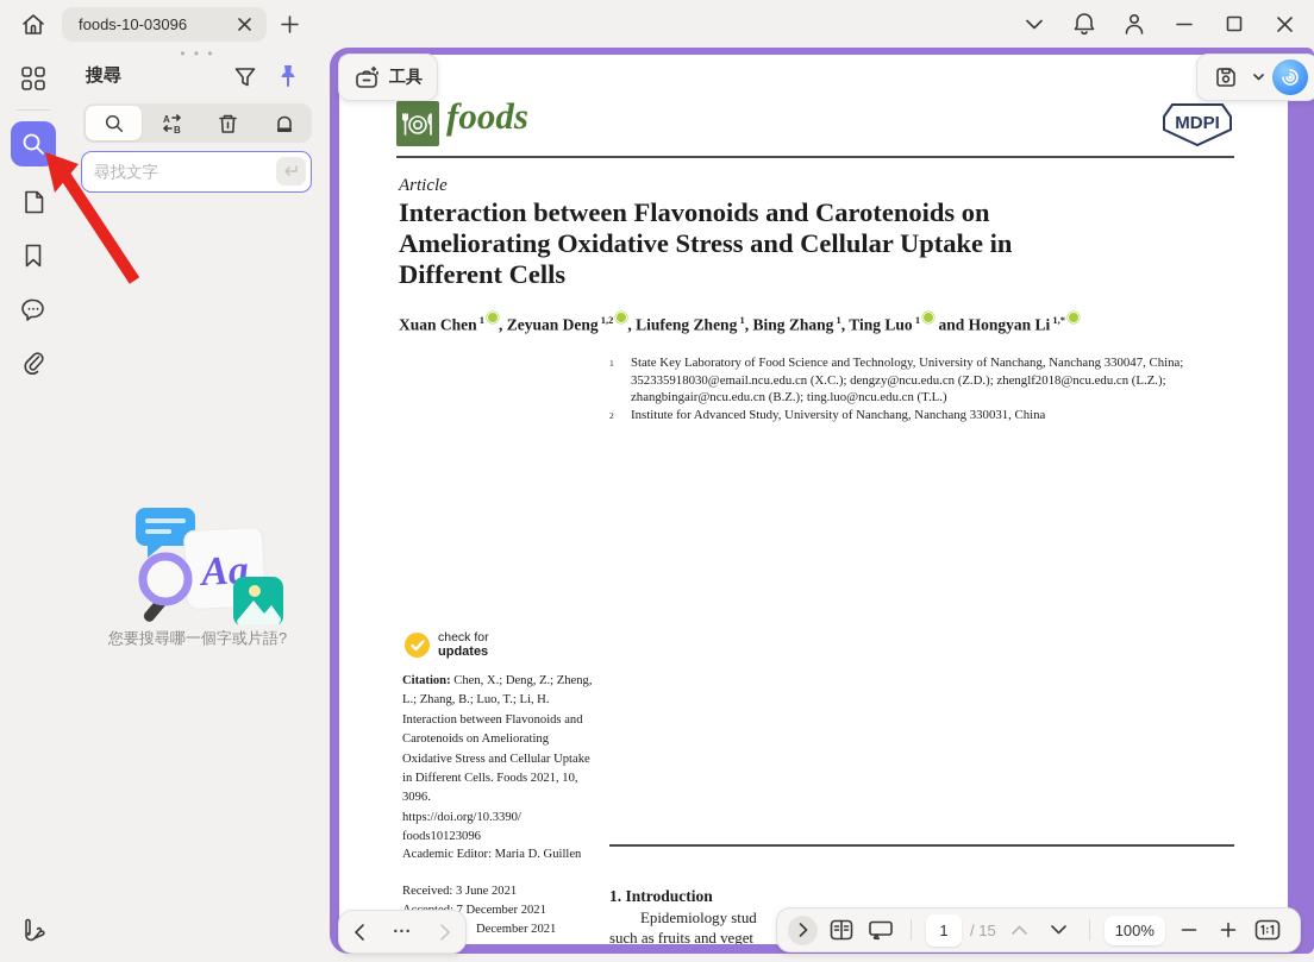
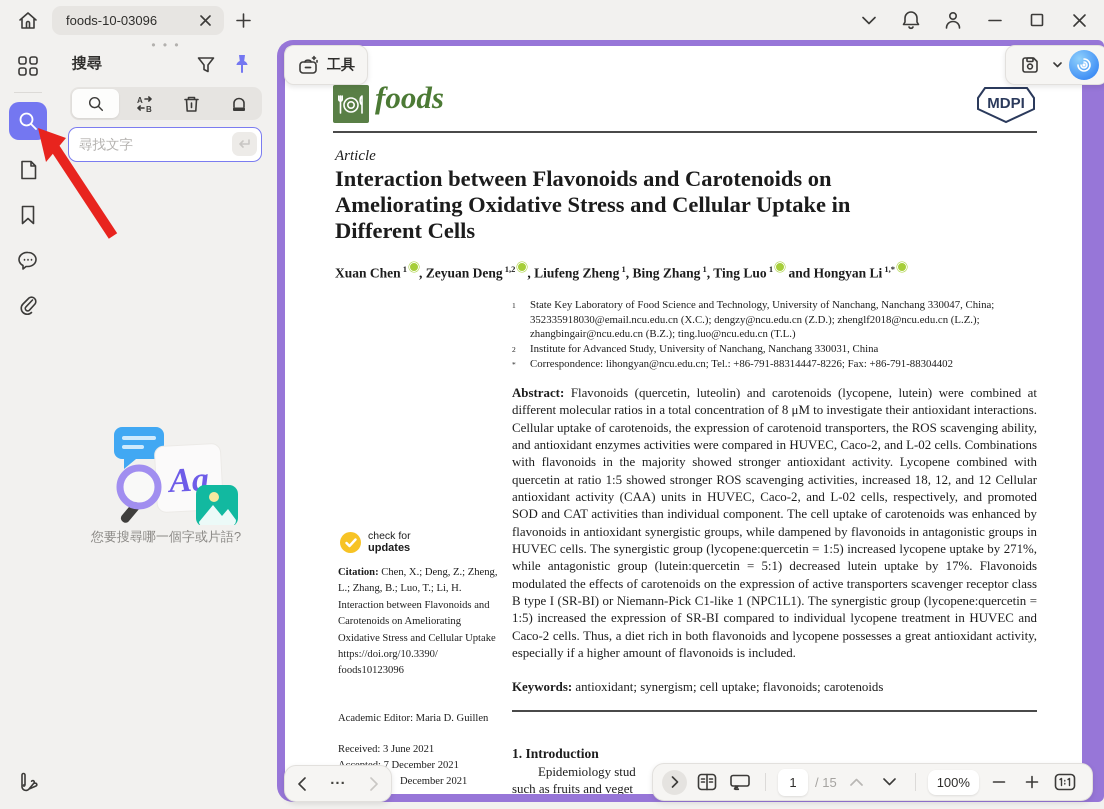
  foods-10-03096
  • • •
  搜尋
  A
  B
  尋找文字
  您要搜尋哪一個字或片語?
  foods
  MDPI
  Article
  Interaction between Flavonoids and Carotenoids on Ameliorating Oxidative Stress and Cellular Uptake in Different Cells
  Xuan Chen 1 , Zeyuan Deng 1,2 , Liufeng Zheng 1, Bing Zhang 1, Ting Luo 1 and Hongyan Li 1,*
  1
  State Key Laboratory of Food Science and Technology, University of Nanchang, Nanchang 330047, China; 352335918030@email.ncu.edu.cn (X.C.); dengzy@ncu.edu.cn (Z.D.); zhenglf2018@ncu.edu.cn (L.Z.); zhangbingair@ncu.edu.cn (B.Z.); ting.luo@ncu.edu.cn (T.L.)
  2
  Institute for Advanced Study, University of Nanchang, Nanchang 330031, China
+ *
+ Correspondence: lihongyan@ncu.edu.cn; Tel.: +86-791-88314447-8226; Fax: +86-791-88304402
  check for
  updates
  Citation: Chen, X.; Deng, Z.; Zheng,
  L.; Zhang, B.; Luo, T.; Li, H.
  Interaction between Flavonoids and
  Carotenoids on Ameliorating
  Oxidative Stress and Cellular Uptake
- in Different Cells. Foods 2021, 10, 3096.
  https://doi.org/10.3390/
  foods10123096
  Academic Editor: Maria D. Guillen
  Received: 3 June 2021
  December 2021
+ Abstract: Flavonoids (quercetin, luteolin) and carotenoids (lycopene, lutein) were combined at different molecular ratios in a total concentration of 8 μM to investigate their antioxidant interactions. Cellular uptake of carotenoids, the expression of carotenoid transporters, the ROS scavenging ability, and antioxidant enzymes activities were compared in HUVEC, Caco-2, and L-02 cells. Combinations with flavonoids in the majority showed stronger antioxidant activity. Lycopene combined with quercetin at ratio 1:5 showed stronger ROS scavenging activities, increased 18, 12, and 12 Cellular antioxidant activity (CAA) units in HUVEC, Caco-2, and L-02 cells, respectively, and promoted SOD and CAT activities than individual component. The cell uptake of carotenoids was enhanced by flavonoids in antioxidant synergistic groups, while dampened by flavonoids in antagonistic groups in HUVEC cells. The synergistic group (lycopene:quercetin = 1:5) increased lycopene uptake by 271%, while antagonistic group (lutein:quercetin = 5:1) decreased lutein uptake by 17%. Flavonoids modulated the effects of carotenoids on the expression of active transporters scavenger receptor class B type I (SR-BI) or Niemann-Pick C1-like 1 (NPC1L1). The synergistic group (lycopene:quercetin = 1:5) increased the expression of SR-BI compared to individual lycopene treatment in HUVEC and Caco-2 cells. Thus, a diet rich in both flavonoids and lycopene possesses a great antioxidant activity, especially if a higher amount of flavonoids is included.
+ Keywords: antioxidant; synergism; cell uptake; flavonoids; carotenoids
  1. Introduction
  Epidemiology stud
  such as fruits and veget
  工具
  ...
  1
  / 15
  100%
